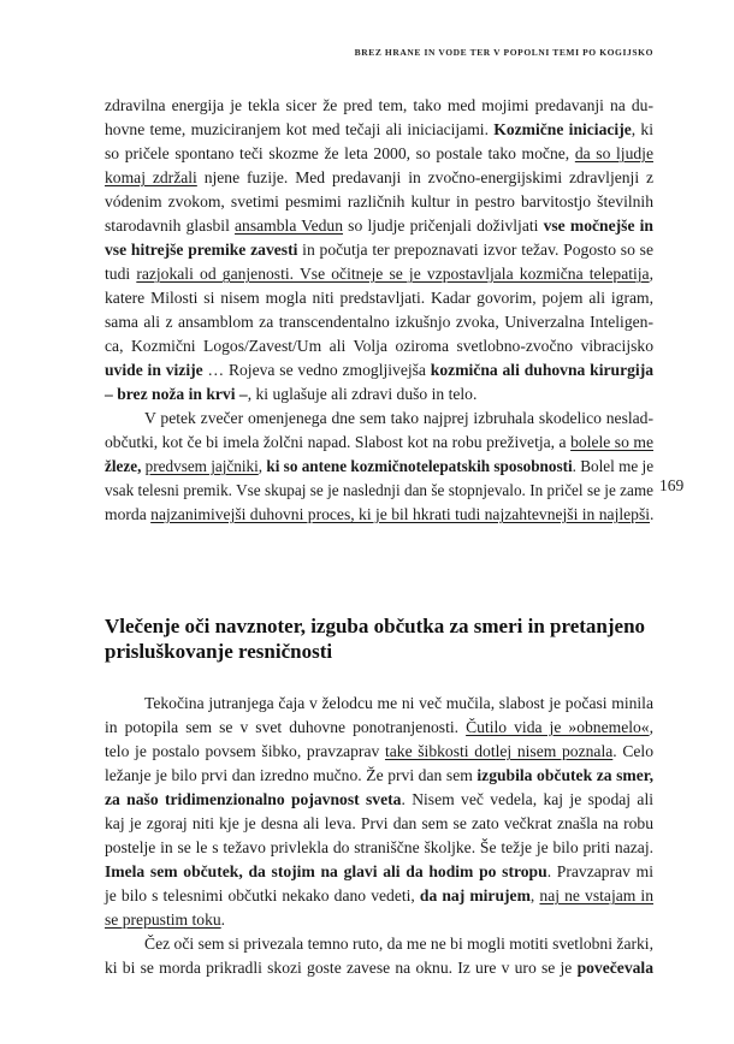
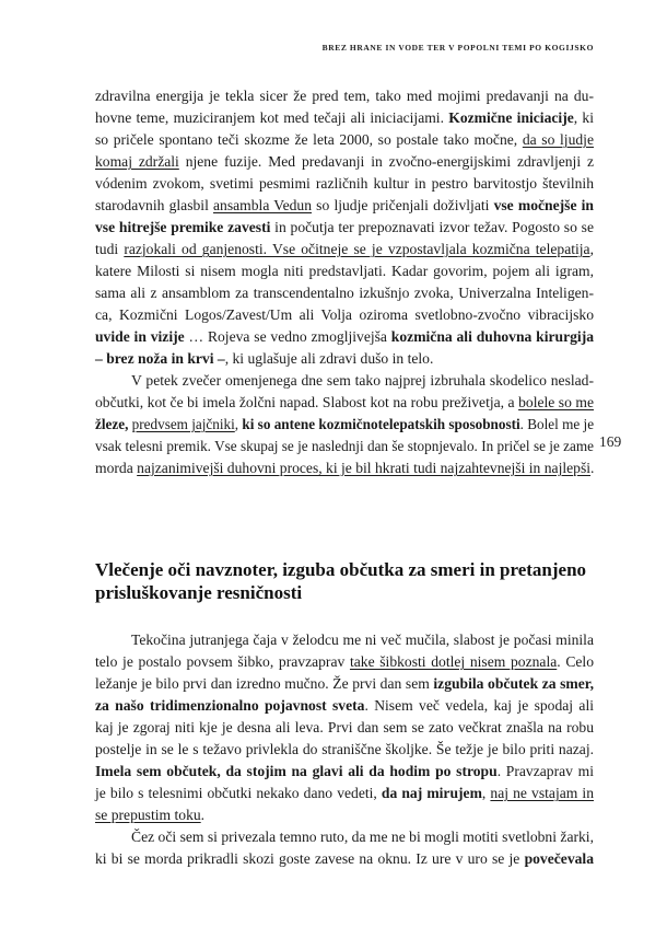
  BREZ HRANE IN VODE TER V POPOLNI TEMI PO KOGIJSKO
  zdravilna energija je tekla sicer že pred tem, tako med mojimi predavanji na du-
  hovne teme, muziciranjem kot med tečaji ali iniciacijami. Kozmične iniciacije, ki
  so pričele spontano teči skozme že leta 2000, so postale tako močne, da so ljudje
  komaj zdržali njene fuzije. Med predavanji in zvočno-energijskimi zdravljenji z
  vódenim zvokom, svetimi pesmimi različnih kultur in pestro barvitostjo številnih
  starodavnih glasbil ansambla Vedun so ljudje pričenjali doživljati vse močnejše in
  vse hitrejše premike zavesti in počutja ter prepoznavati izvor težav. Pogosto so se
  tudi razjokali od ganjenosti. Vse očitneje se je vzpostavljala kozmična telepatija,
  katere Milosti si nisem mogla niti predstavljati. Kadar govorim, pojem ali igram,
  sama ali z ansamblom za transcendentalno izkušnjo zvoka, Univerzalna Inteligen-
  ca, Kozmični Logos/Zavest/Um ali Volja oziroma svetlobno-zvočno vibracijsko
  uvide in vizije … Rojeva se vedno zmogljivejša kozmična ali duhovna kirurgija
  – brez noža in krvi –, ki uglašuje ali zdravi dušo in telo.
  V petek zvečer omenjenega dne sem tako najprej izbruhala skodelico neslad-
  občutki, kot če bi imela žolčni napad. Slabost kot na robu preživetja, a bolele so me
  žleze, predvsem jajčniki, ki so antene kozmičnotelepatskih sposobnosti. Bolel me je
  vsak telesni premik. Vse skupaj se je naslednji dan še stopnjevalo. In pričel se je zame
  morda najzanimivejši duhovni proces, ki je bil hkrati tudi najzahtevnejši in najlepši.
  169
  Vlečenje oči navznoter, izguba občutka za smeri in pretanjeno
  prisluškovanje resničnosti
  Tekočina jutranjega čaja v želodcu me ni več mučila, slabost je počasi minila
- in potopila sem se v svet duhovne ponotranjenosti. Čutilo vida je »obnemelo«,
  telo je postalo povsem šibko, pravzaprav take šibkosti dotlej nisem poznala. Celo
  ležanje je bilo prvi dan izredno mučno. Že prvi dan sem izgubila občutek za smer,
  za našo tridimenzionalno pojavnost sveta. Nisem več vedela, kaj je spodaj ali
  kaj je zgoraj niti kje je desna ali leva. Prvi dan sem se zato večkrat znašla na robu
  postelje in se le s težavo privlekla do straniščne školjke. Še težje je bilo priti nazaj.
  Imela sem občutek, da stojim na glavi ali da hodim po stropu. Pravzaprav mi
  je bilo s telesnimi občutki nekako dano vedeti, da naj mirujem, naj ne vstajam in
  se prepustim toku.
  Čez oči sem si privezala temno ruto, da me ne bi mogli motiti svetlobni žarki,
  ki bi se morda prikradli skozi goste zavese na oknu. Iz ure v uro se je povečevala
